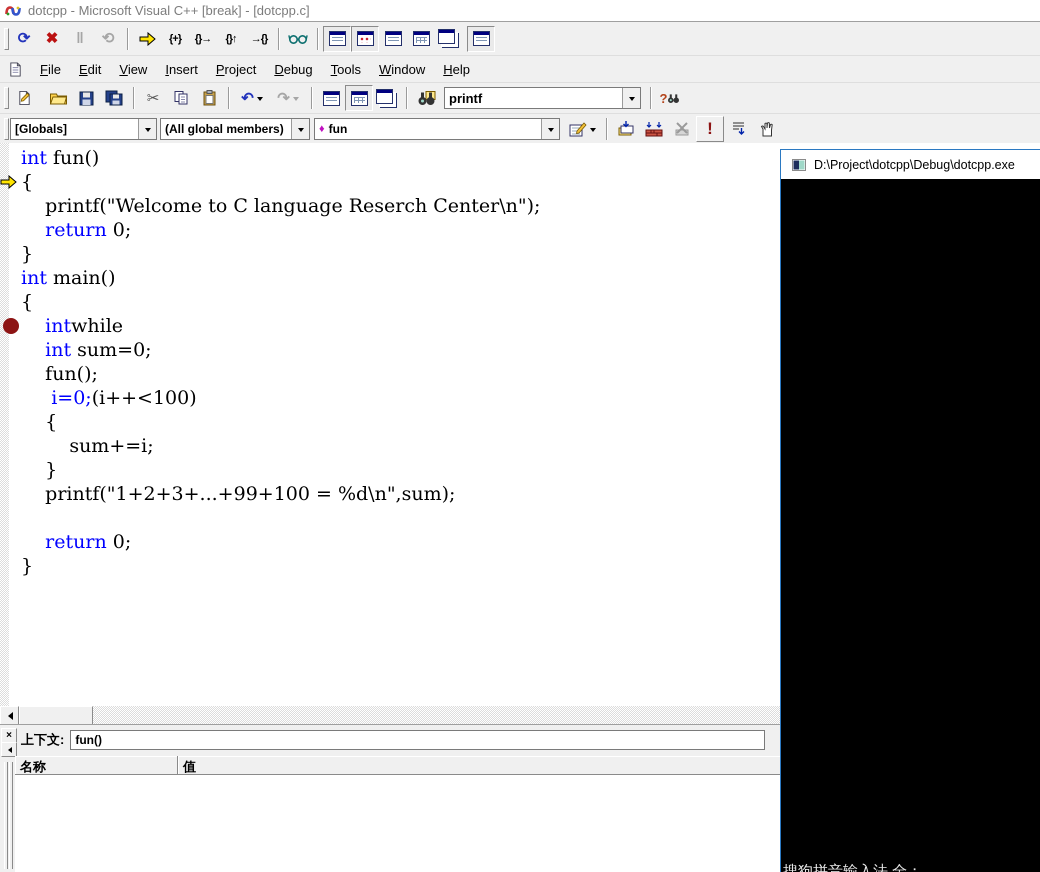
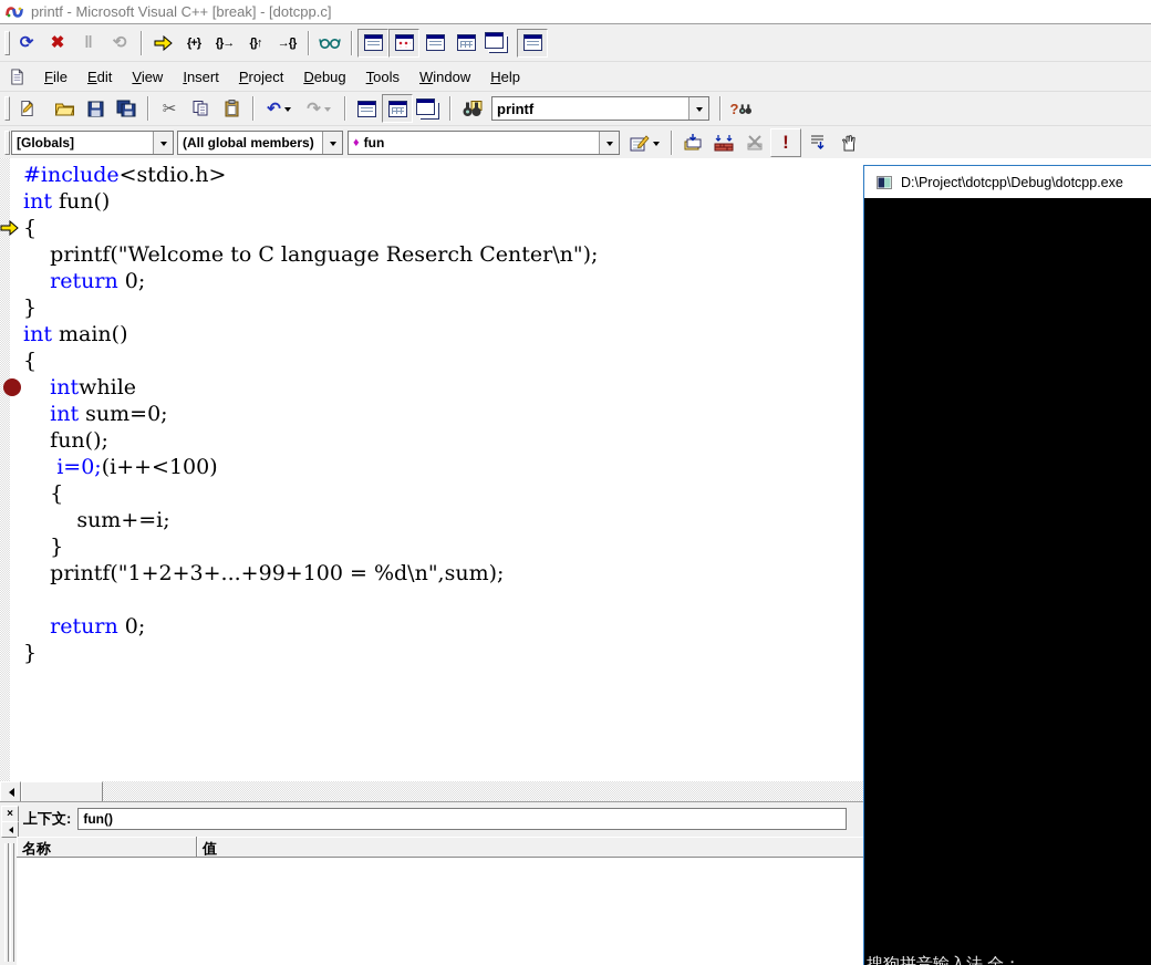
- dotcpp - Microsoft Visual C++ [break] - [dotcpp.c]
+ printf - Microsoft Visual C++ [break] - [dotcpp.c]
  ⟳
  ✖
  ‖
  ⟲
  {+}
  {}→
  {}↑
  →{}
  File
  Edit
  View
  Insert
  Project
  Debug
  Tools
  Window
  Help
  ✂
  ↶
  ↷
  printf
  ?
  [Globals]
  (All global members)
  ♦
  fun
  !
+ #include<stdio.h>
  int fun()
  {
  printf("Welcome to C language Reserch Center\n");
  return 0;
  }
  int main()
  {
  intwhile
  int sum=0;
  fun();
  i=0;(i++<100)
  {
  sum+=i;
  }
  printf("1+2+3+...+99+100 = %d\n",sum);
  return 0;
  }
  ×
  上下文:
  fun()
  名称
  值
  D:\Project\dotcpp\Debug\dotcpp.exe
